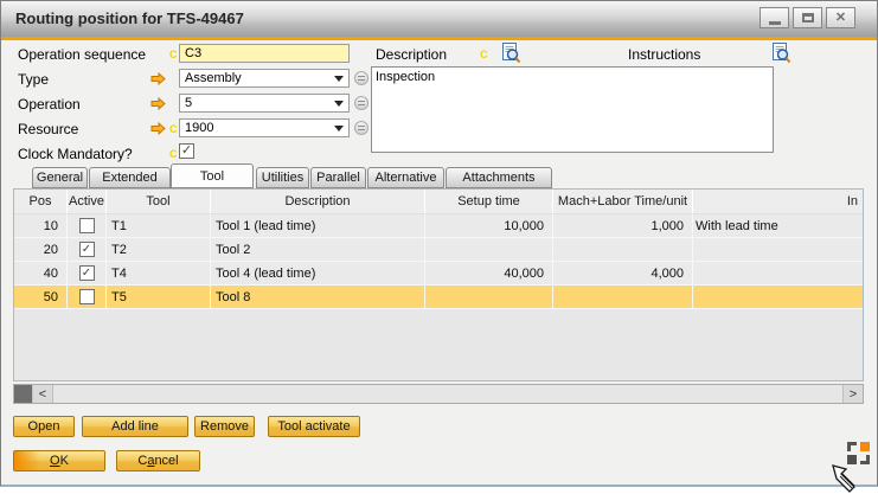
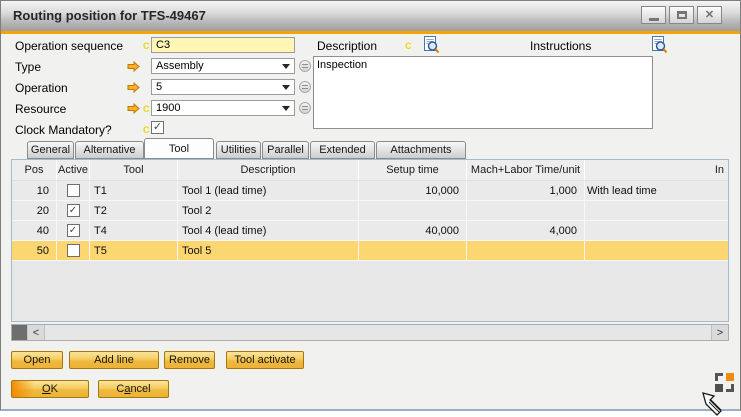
  Routing position for TFS-49467
  ✕
  Operation sequence
  C
  C3
  Type
  Assembly
  Operation
  5
  Resource
  C
  1900
  Clock Mandatory?
  C
  ✓
  Description
  C
  Instructions
  Inspection
  General
- Extended
+ Alternative
  Tool
  Utilities
  Parallel
- Alternative
+ Extended
  Attachments
  Pos
  Active
  Tool
  Description
  Setup time
  Mach+Labor Time/unit
  In
  10
  T1
  Tool 1 (lead time)
  10,000
  1,000
  With lead time
  20
  ✓
  T2
  Tool 2
  40
  ✓
  T4
  Tool 4 (lead time)
  40,000
  4,000
  50
  T5
- Tool 8
+ Tool 5
  <
  >
  Open
  Add line
  Remove
  Tool activate
  OK
  Cancel
